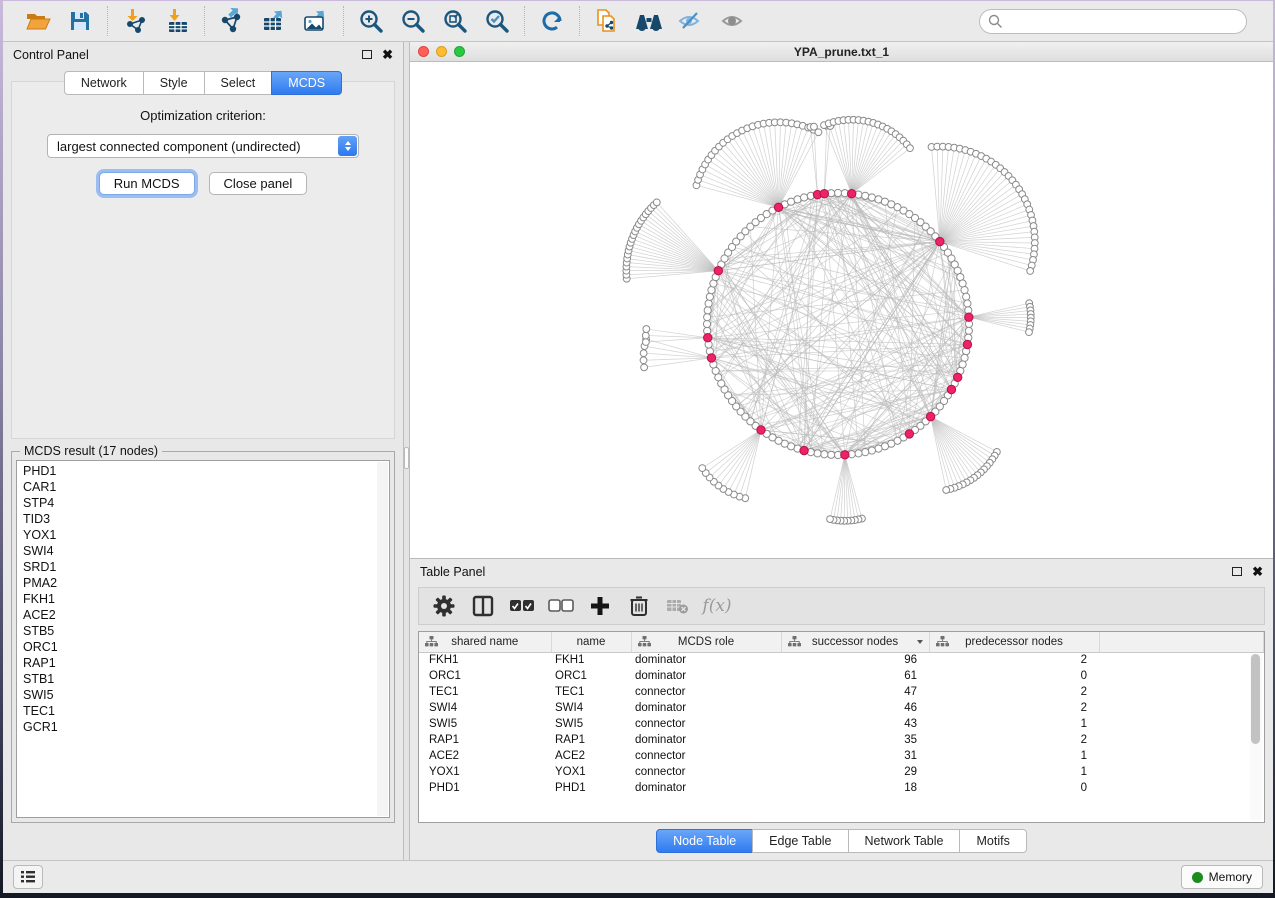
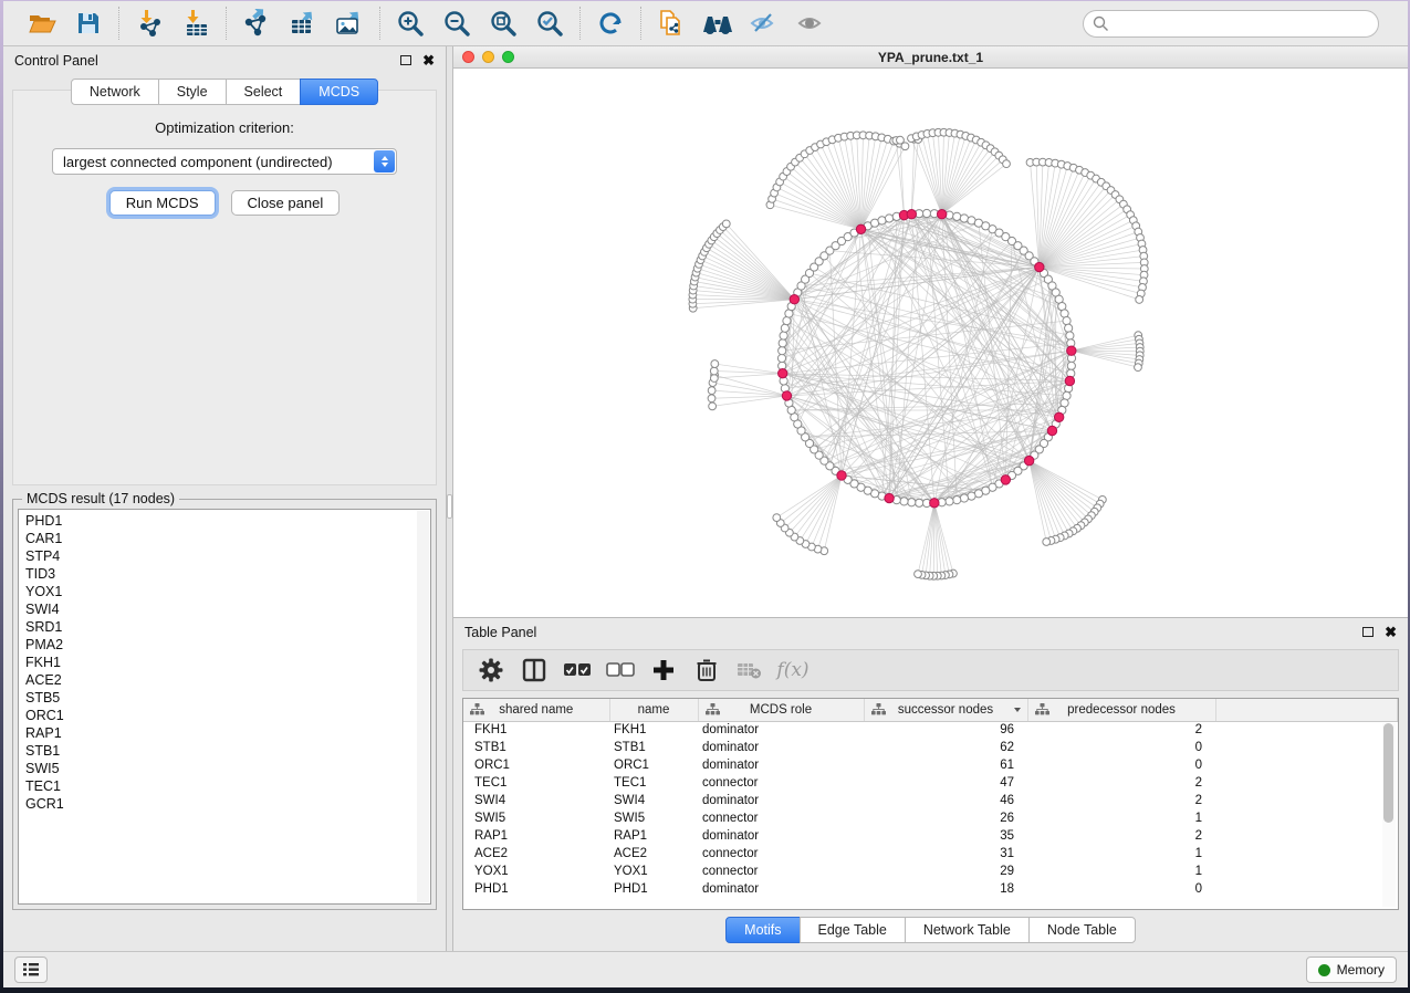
  Control Panel
  ✖
  Network
  Style
  Select
  MCDS
  Optimization criterion:
  largest connected component (undirected)
  Run MCDS
  Close panel
  MCDS result (17 nodes)
  PHD1
  CAR1
  STP4
  TID3
  YOX1
  SWI4
  SRD1
  PMA2
  FKH1
  ACE2
  STB5
  ORC1
  RAP1
  STB1
  SWI5
  TEC1
  GCR1
  YPA_prune.txt_1
  Table Panel
  ✖
  f(x)
  shared name	name	MCDS role	successor nodes	predecessor nodes
  FKH1	FKH1	dominator	96	2
+ STB1	STB1	dominator	62	0
  ORC1	ORC1	dominator	61	0
  TEC1	TEC1	connector	47	2
  SWI4	SWI4	dominator	46	2
- SWI5	SWI5	connector	43	1
+ SWI5	SWI5	connector	26	1
  RAP1	RAP1	dominator	35	2
  ACE2	ACE2	connector	31	1
  YOX1	YOX1	connector	29	1
  PHD1	PHD1	dominator	18	0
- Node Table
+ Motifs
  Edge Table
  Network Table
- Motifs
+ Node Table
  Memory
